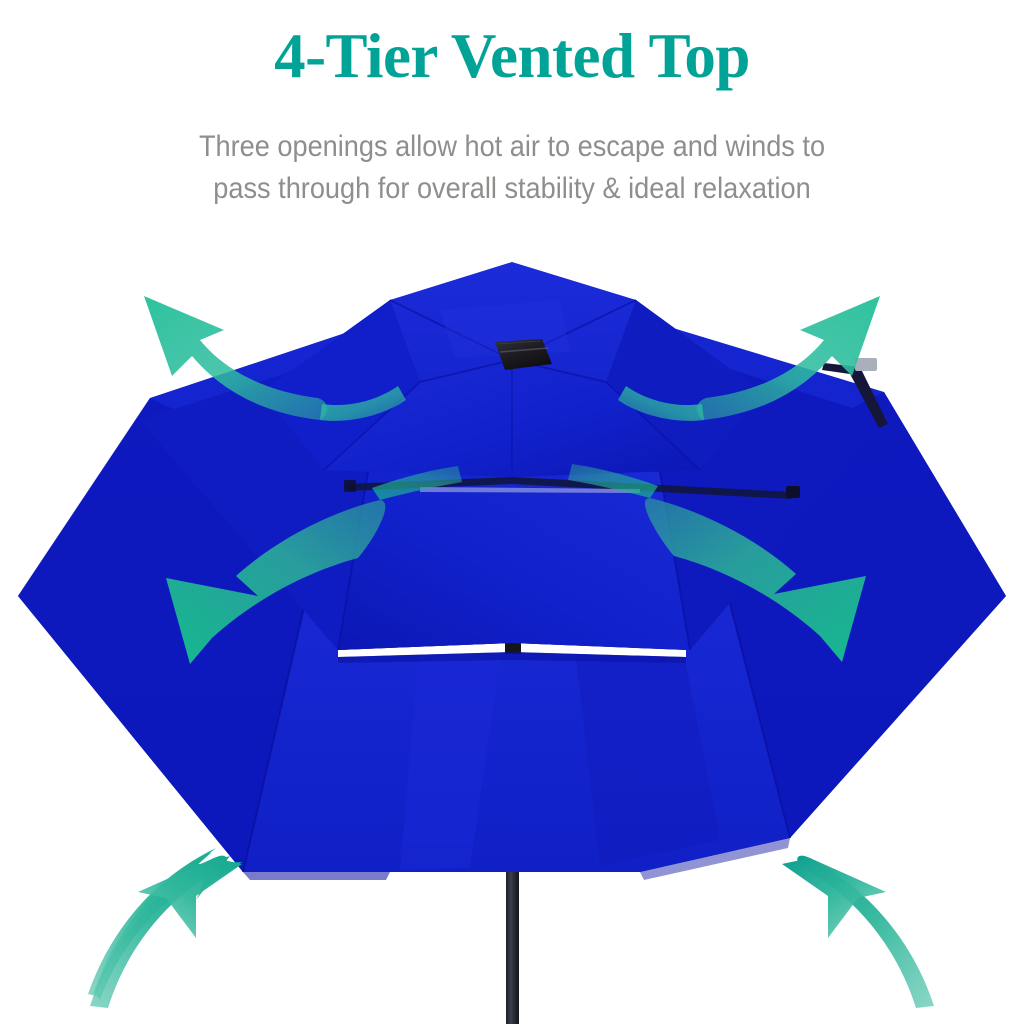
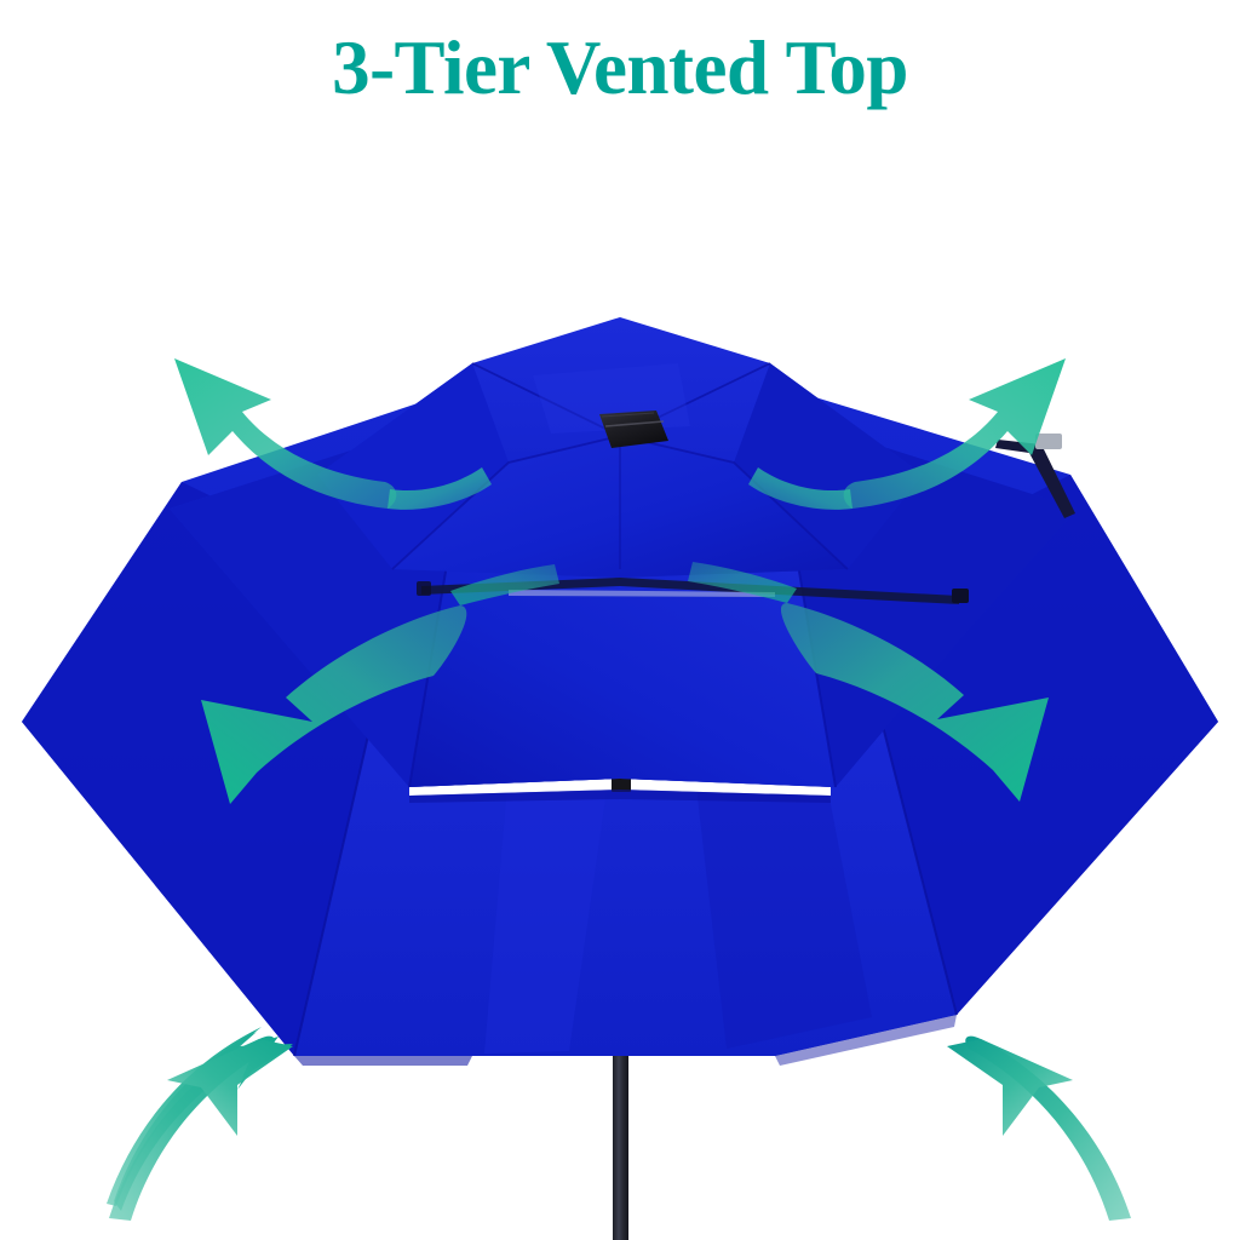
- 4-Tier Vented Top
+ 3-Tier Vented Top
- Three openings allow hot air to escape and winds to
- pass through for overall stability & ideal relaxation
